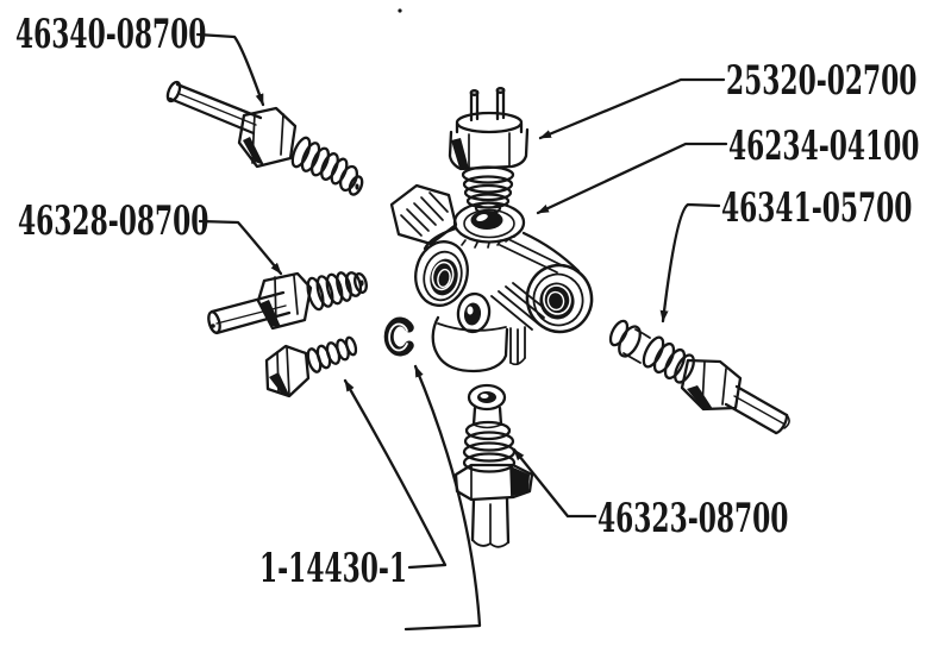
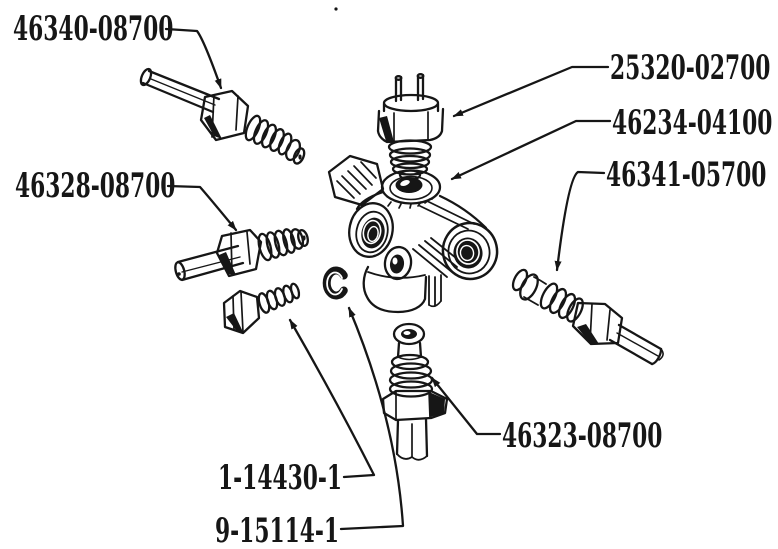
  46340-08700
  46328-08700
  25320-02700
  46234-04100
  46341-05700
  46323-08700
  1-14430-1
+ 9-15114-1
